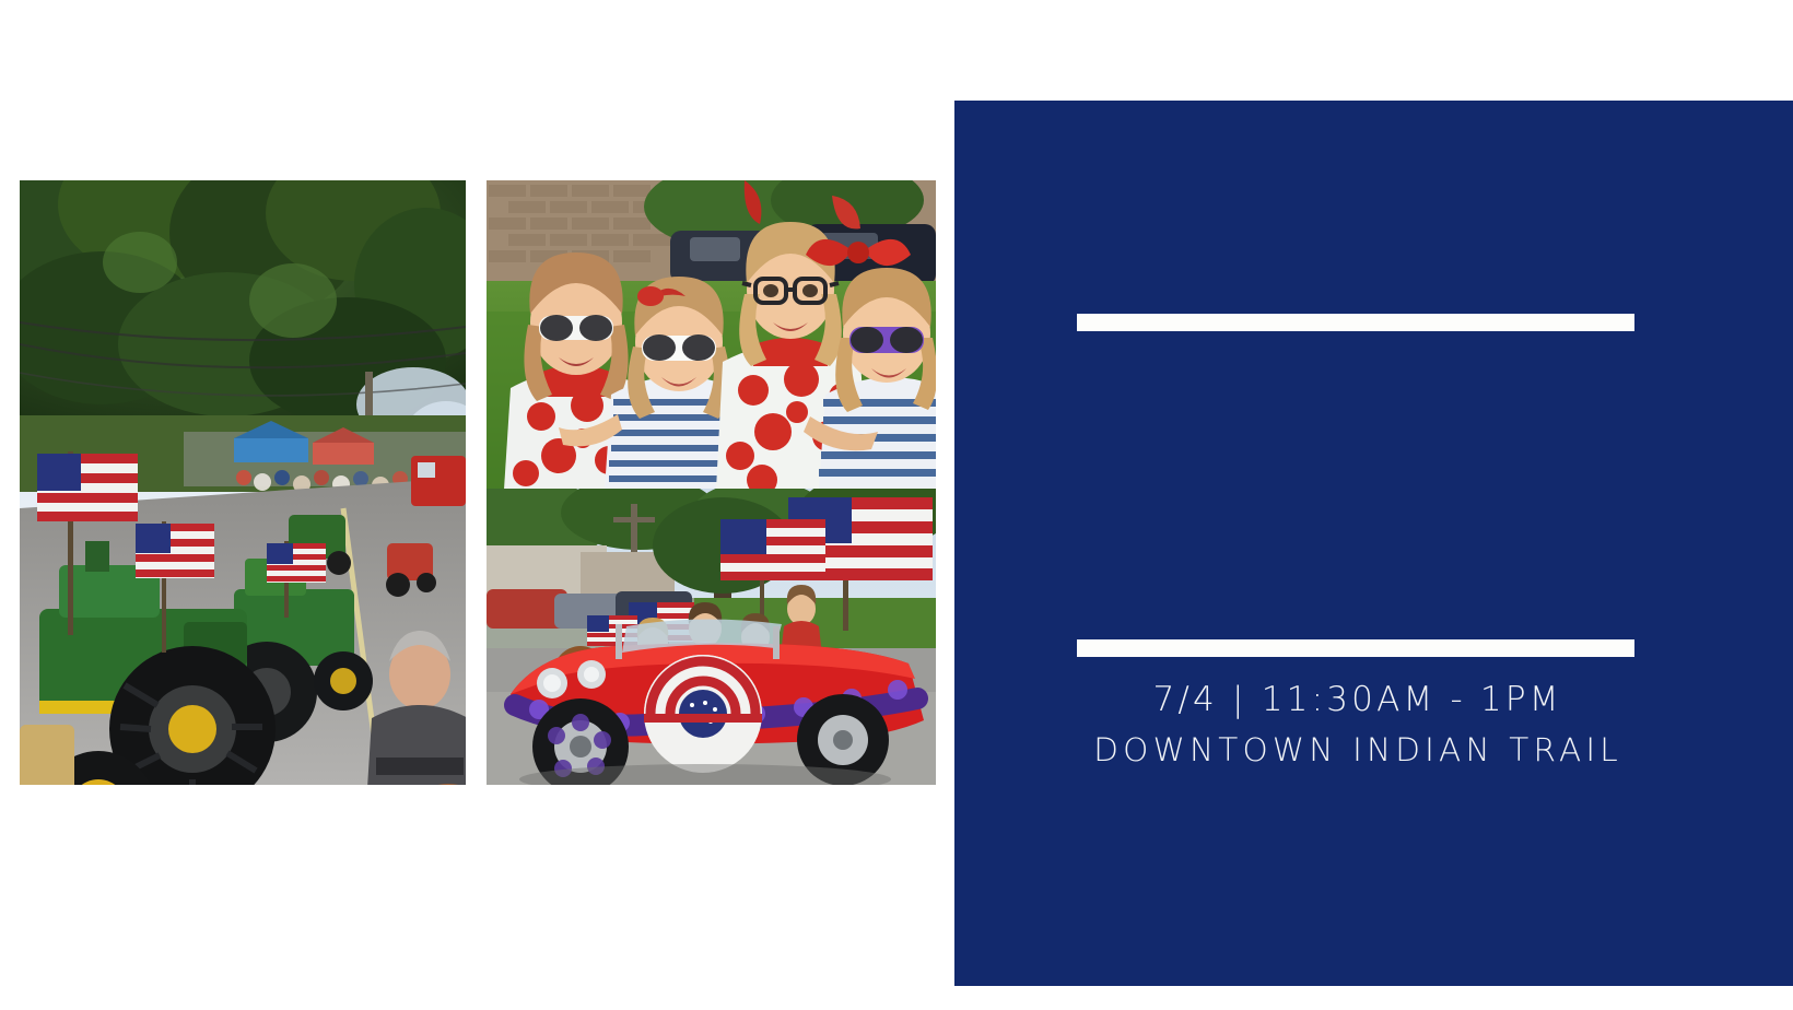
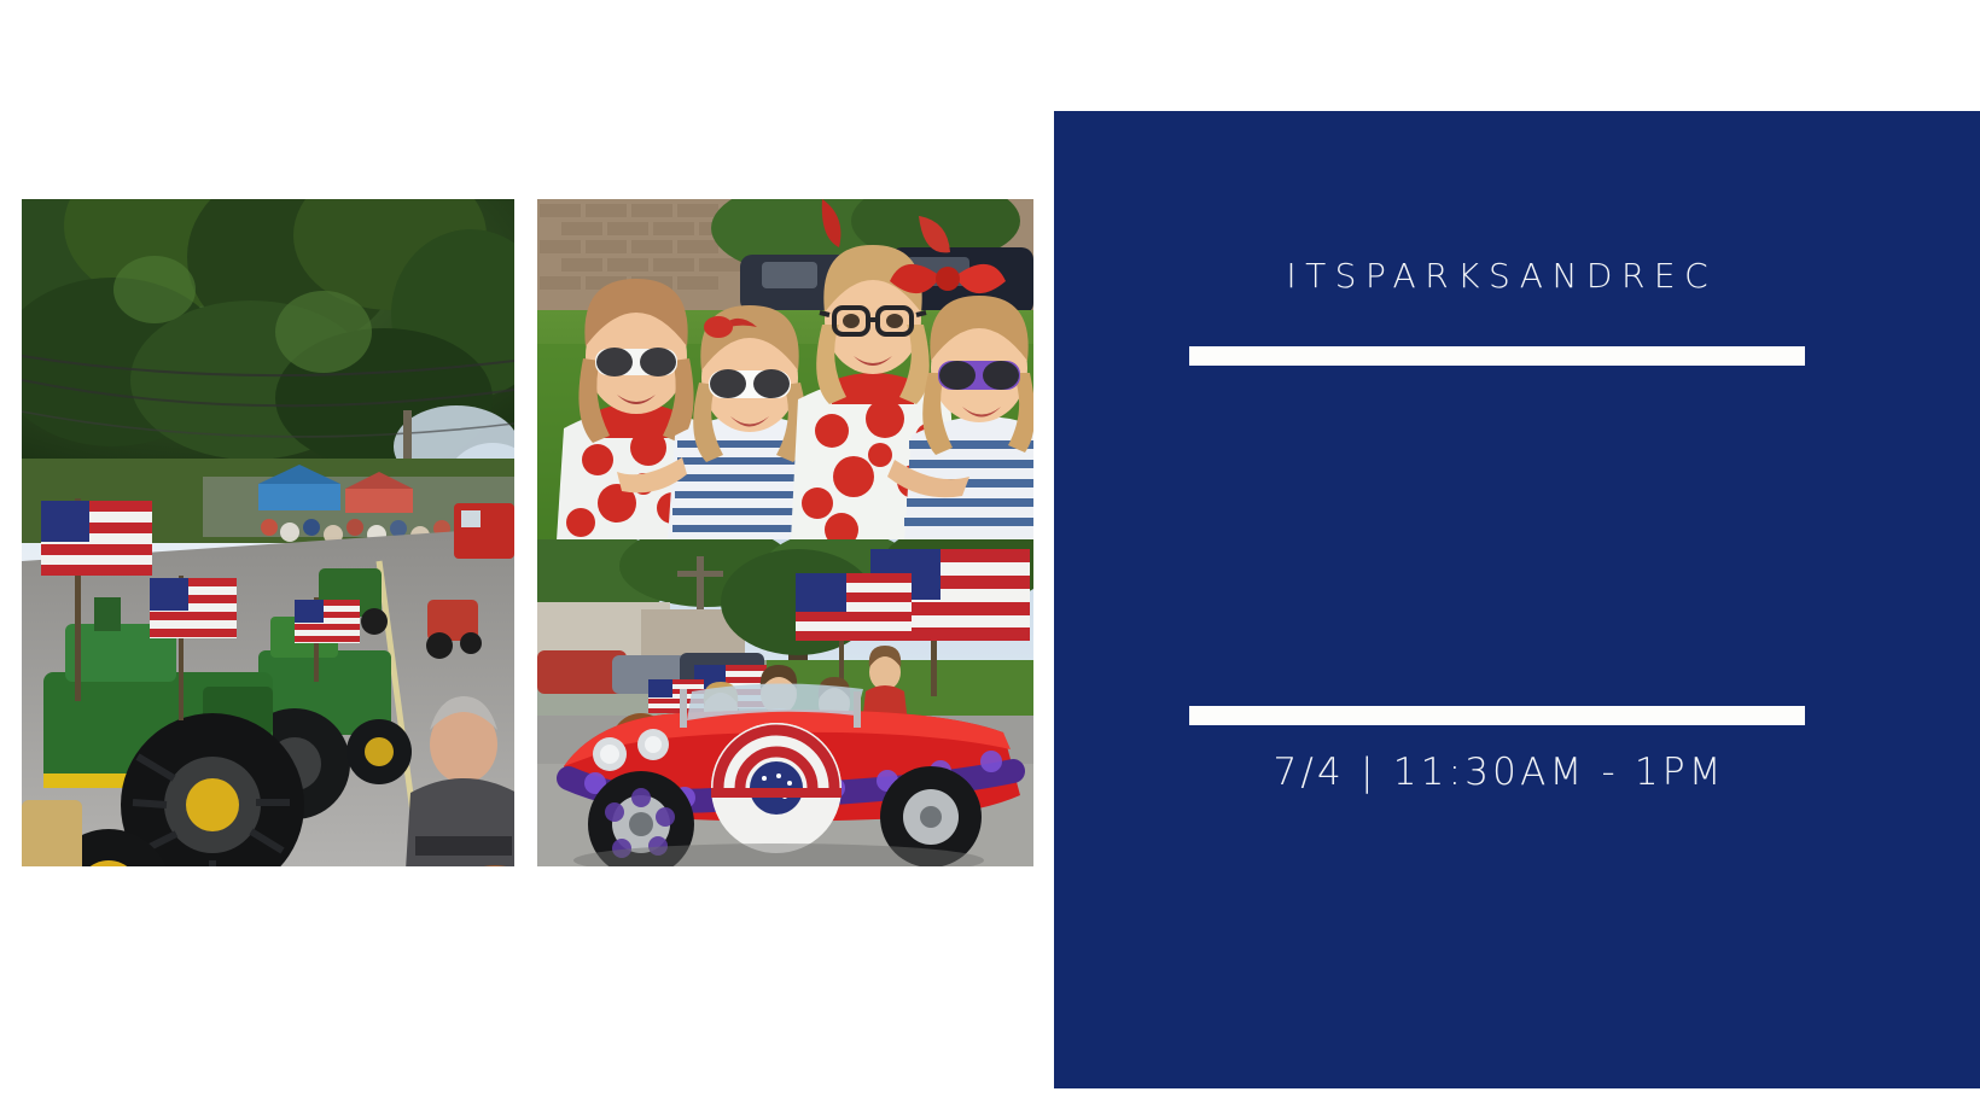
+ ITSPARKSANDREC
  7/4 | 11:30AM - 1PM
- DOWNTOWN INDIAN TRAIL
